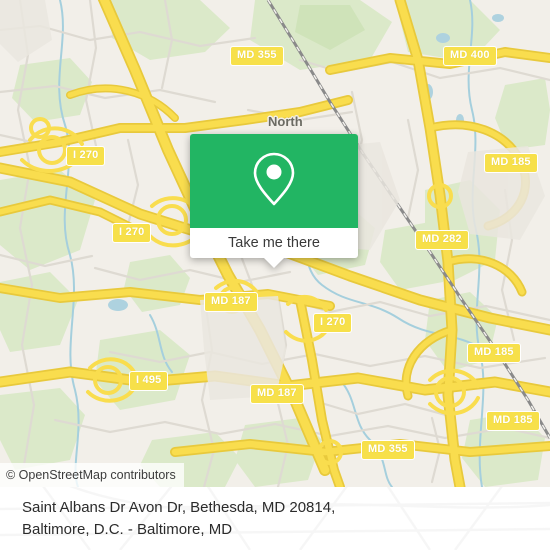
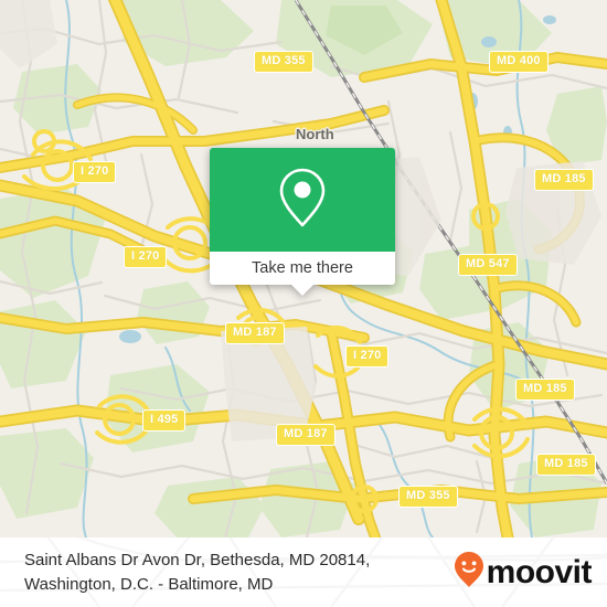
  North
  MD 355
  MD 400
  I 270
  MD 185
  I 270
- MD 282
+ MD 547
  MD 187
  I 270
  MD 185
  I 495
  MD 187
  MD 185
  MD 355
- © OpenStreetMap contributors
  Take me there
  Saint Albans Dr Avon Dr, Bethesda, MD 20814,
- Baltimore, D.C. - Baltimore, MD
+ Washington, D.C. - Baltimore, MD
+ moovit
